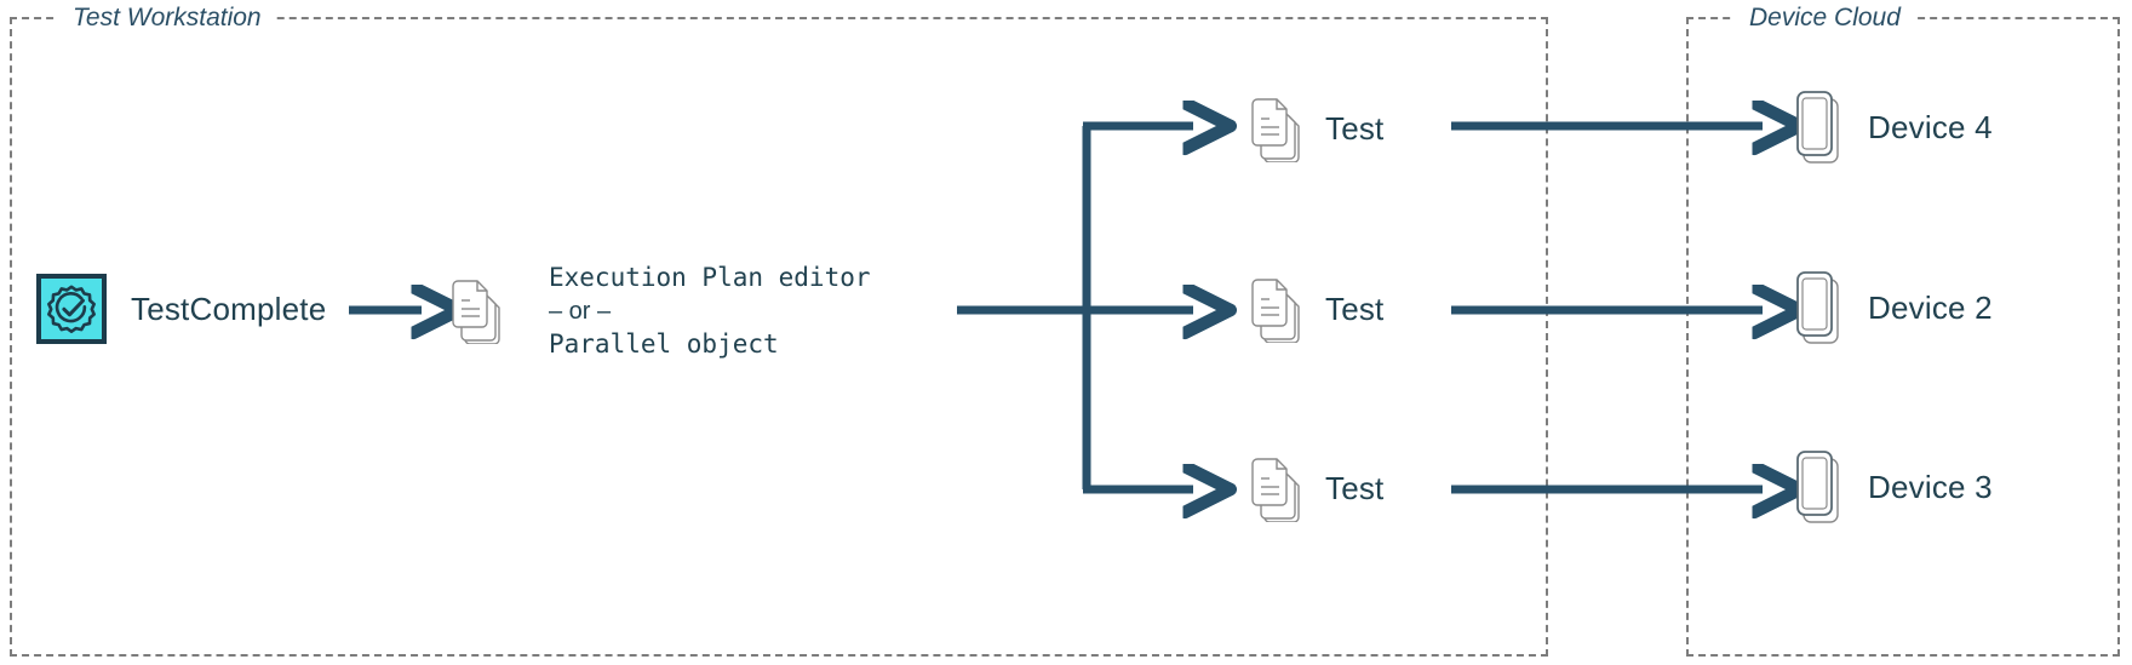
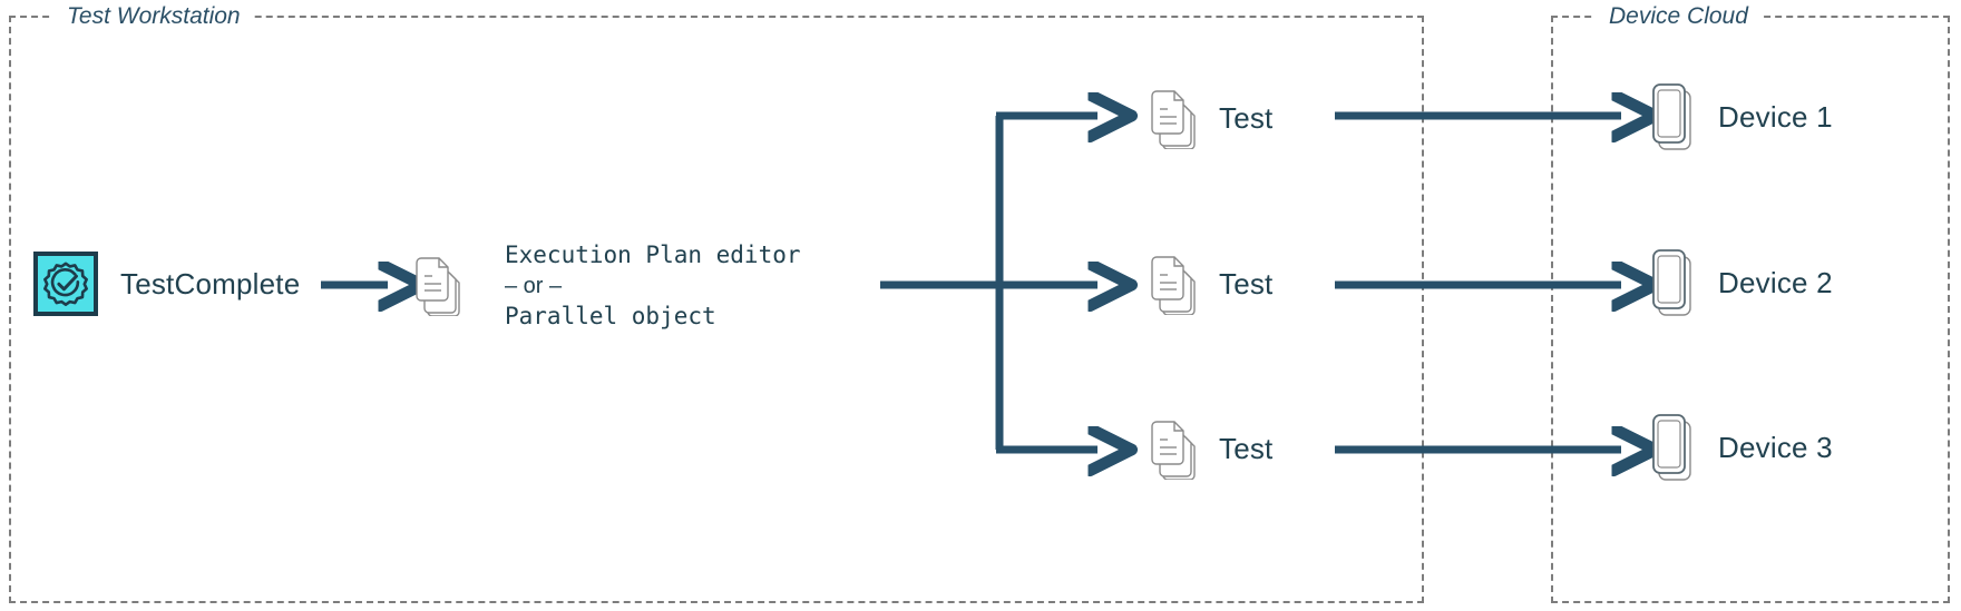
  Test Workstation
  Device Cloud
  TestComplete
  Execution Plan editor
  – or –
  Parallel object
  Test
  Test
  Test
- Device 4
+ Device 1
  Device 2
  Device 3
